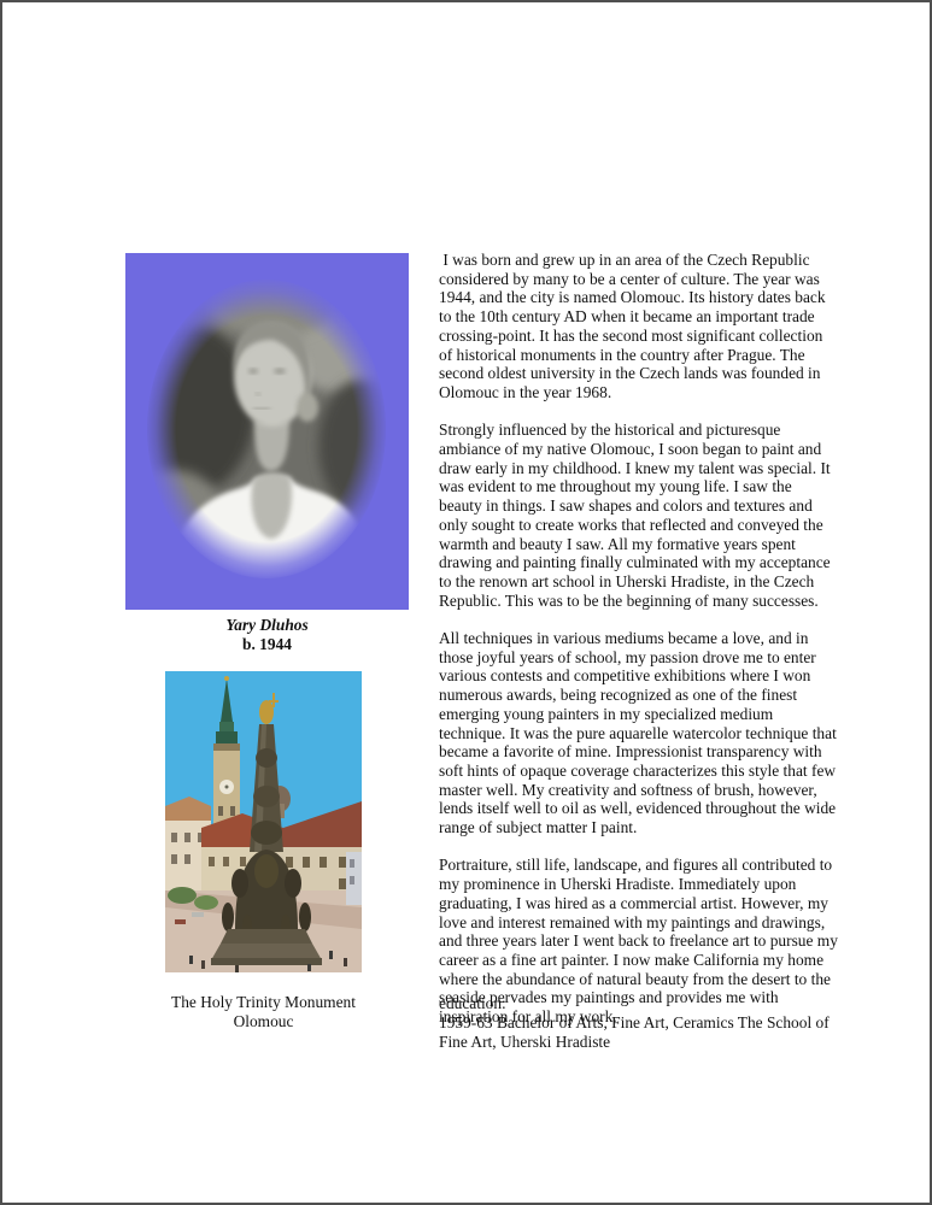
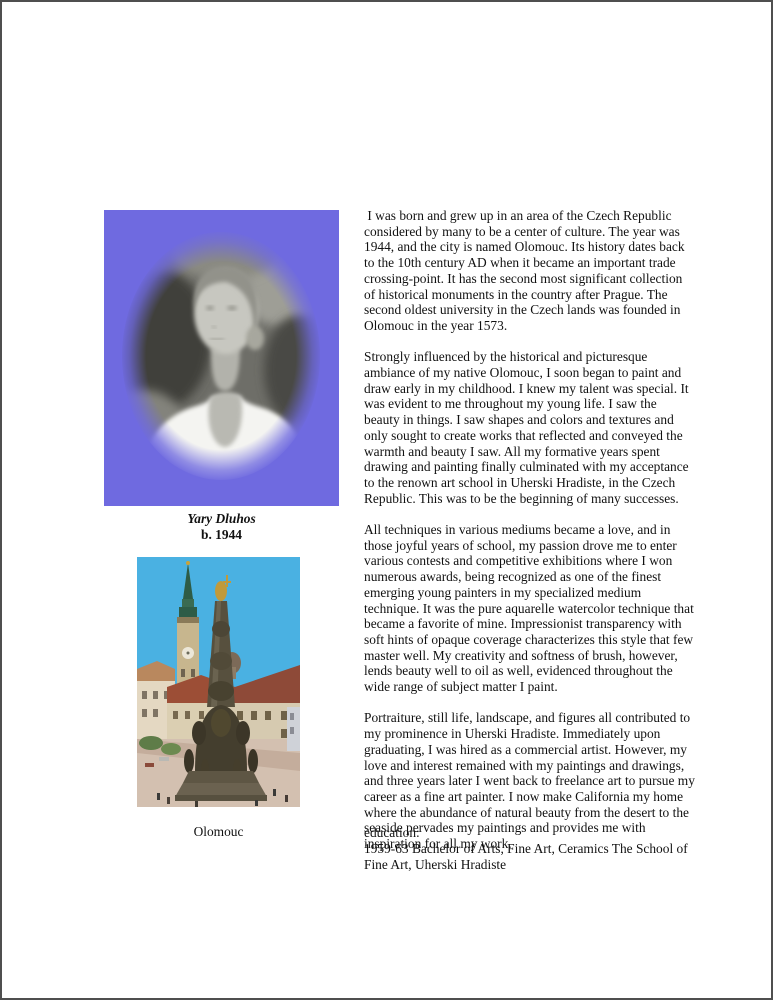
  Yary Dluhos
  b. 1944
- The Holy Trinity Monument
  Olomouc
- I was born and grew up in an area of the Czech Republic considered by many to be a center of culture. The year was 1944, and the city is named Olomouc. Its history dates back to the 10th century AD when it became an important trade crossing-point. It has the second most significant collection of historical monuments in the country after Prague. The second oldest university in the Czech lands was founded in Olomouc in the year 1968.
+ I was born and grew up in an area of the Czech Republic considered by many to be a center of culture. The year was 1944, and the city is named Olomouc. Its history dates back to the 10th century AD when it became an important trade crossing-point. It has the second most significant collection of historical monuments in the country after Prague. The second oldest university in the Czech lands was founded in Olomouc in the year 1573.
  Strongly influenced by the historical and picturesque ambiance of my native Olomouc, I soon began to paint and draw early in my childhood. I knew my talent was special. It was evident to me throughout my young life. I saw the beauty in things. I saw shapes and colors and textures and only sought to create works that reflected and conveyed the warmth and beauty I saw. All my formative years spent drawing and painting finally culminated with my acceptance to the renown art school in Uherski Hradiste, in the Czech Republic. This was to be the beginning of many successes.
- All techniques in various mediums became a love, and in those joyful years of school, my passion drove me to enter various contests and competitive exhibitions where I won numerous awards, being recognized as one of the finest emerging young painters in my specialized medium technique. It was the pure aquarelle watercolor technique that became a favorite of mine. Impressionist transparency with soft hints of opaque coverage characterizes this style that few master well. My creativity and softness of brush, however, lends itself well to oil as well, evidenced throughout the wide range of subject matter I paint.
+ All techniques in various mediums became a love, and in those joyful years of school, my passion drove me to enter various contests and competitive exhibitions where I won numerous awards, being recognized as one of the finest emerging young painters in my specialized medium technique. It was the pure aquarelle watercolor technique that became a favorite of mine. Impressionist transparency with soft hints of opaque coverage characterizes this style that few master well. My creativity and softness of brush, however, lends beauty well to oil as well, evidenced throughout the wide range of subject matter I paint.
  Portraiture, still life, landscape, and figures all contributed to my prominence in Uherski Hradiste. Immediately upon graduating, I was hired as a commercial artist. However, my love and interest remained with my paintings and drawings, and three years later I went back to freelance art to pursue my career as a fine art painter. I now make California my home where the abundance of natural beauty from the desert to the seaside pervades my paintings and provides me with inspiration for all my work.
  education:
  1959-63 Bachelor of Arts, Fine Art, Ceramics The School of Fine Art, Uherski Hradiste
